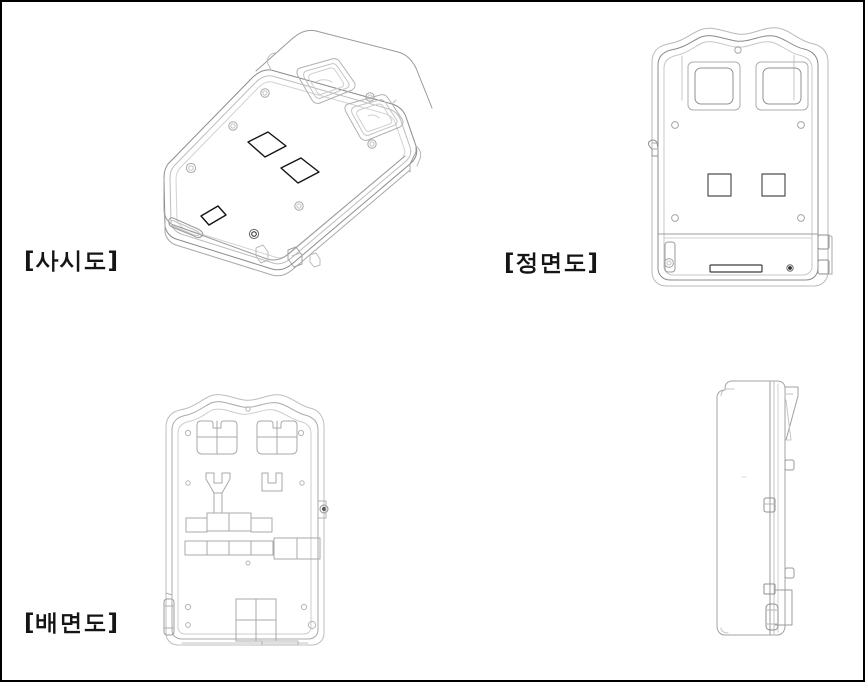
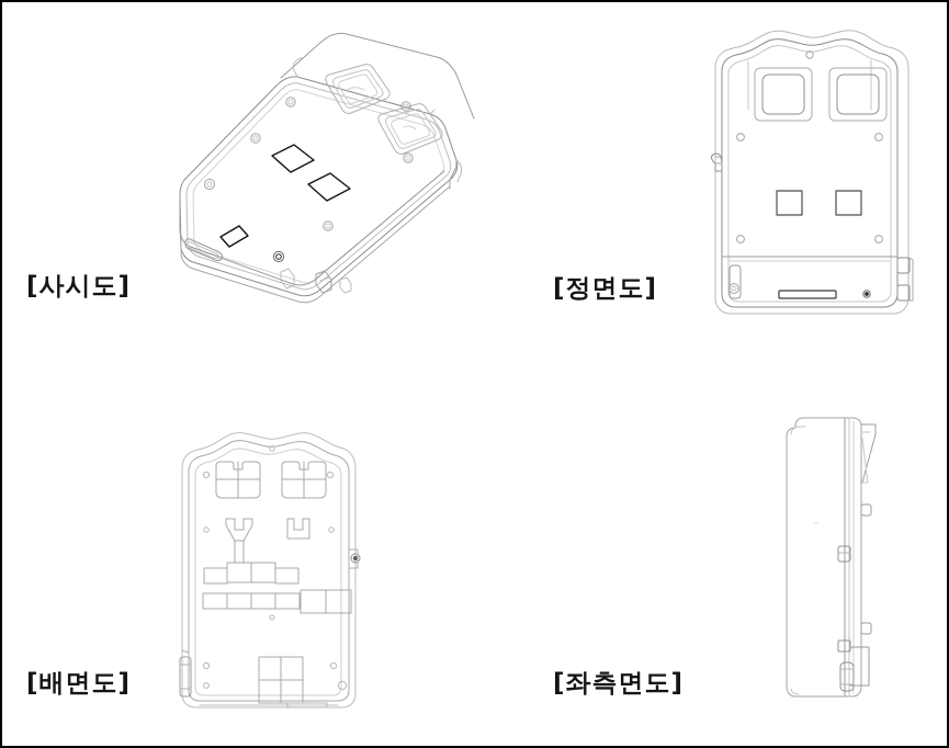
  [사시도]
  [정면도]
  [배면도]
+ [좌측면도]
